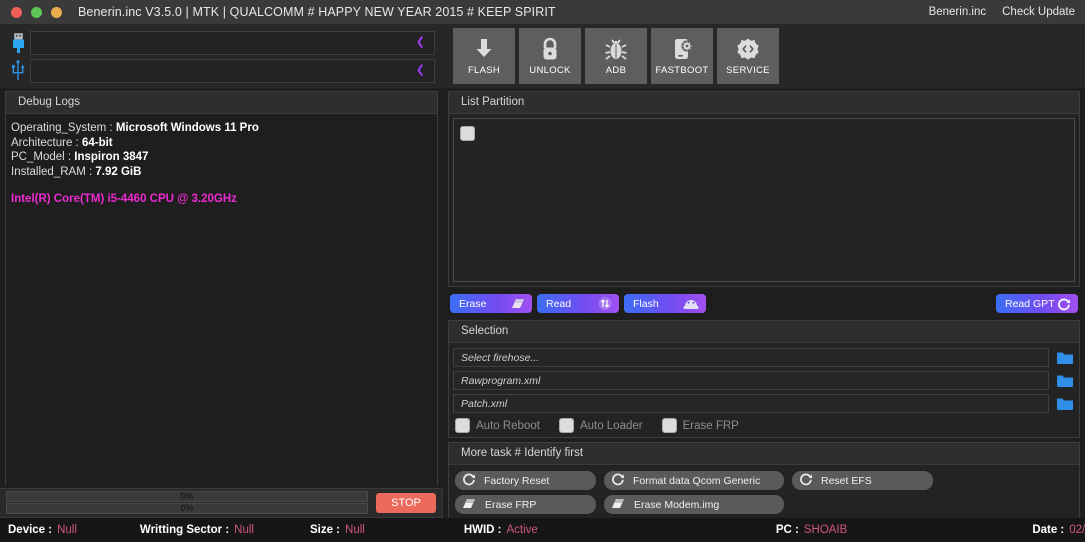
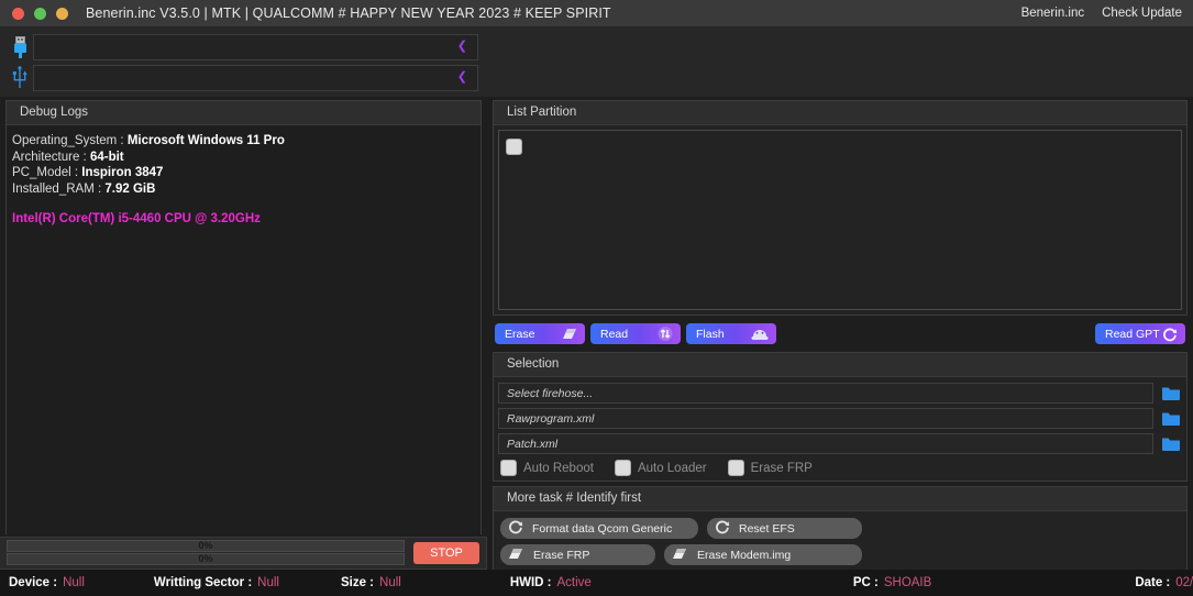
- Benerin.inc V3.5.0 | MTK | QUALCOMM # HAPPY NEW YEAR 2015 # KEEP SPIRIT
+ Benerin.inc V3.5.0 | MTK | QUALCOMM # HAPPY NEW YEAR 2023 # KEEP SPIRIT
  Benerin.inc
  Check Update
  ❮
  ❮
- FLASH
- UNLOCK
- ADB
- FASTBOOT
- SERVICE
  Debug Logs
  Operating_System : Microsoft Windows 11 Pro
  Architecture : 64-bit
  PC_Model : Inspiron 3847
  Installed_RAM : 7.92 GiB
  Intel(R) Core(TM) i5-4460 CPU @ 3.20GHz
  List Partition
  Erase
  Read
  Flash
  Read GPT
  Selection
  Select firehose...
  Rawprogram.xml
  Patch.xml
  Auto Reboot
  Auto Loader
  Erase FRP
  More task # Identify first
- Factory Reset
  Format data Qcom Generic
  Reset EFS
  Erase FRP
  Erase Modem.img
  0%
  0%
  STOP
  Device :
  Null
  Writting Sector :
  Null
  Size :
  Null
  HWID :
  Active
  PC :
  SHOAIB
  Date :
